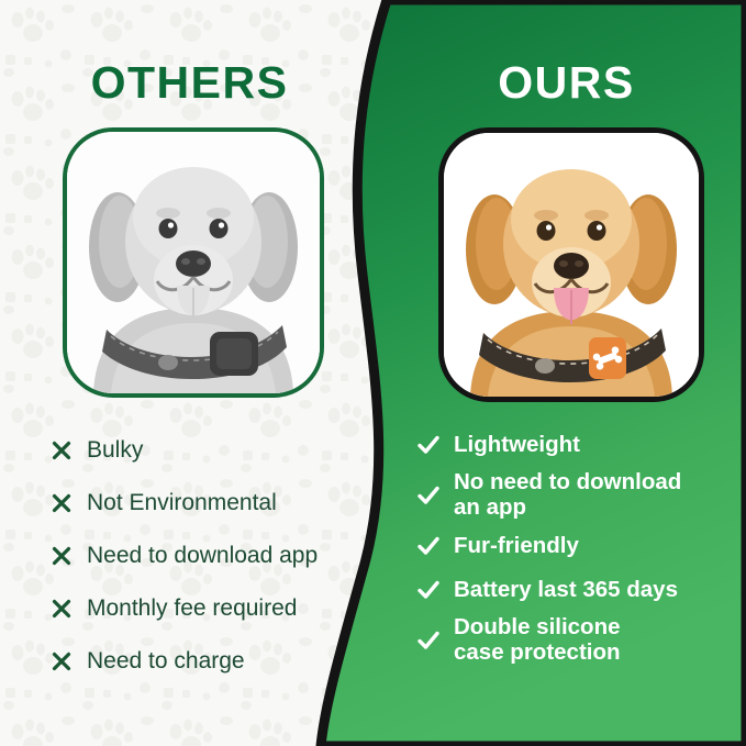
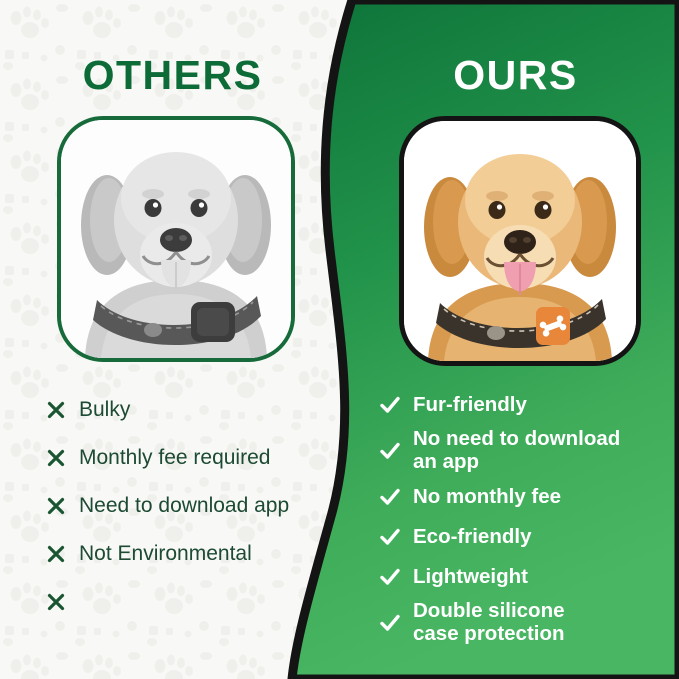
  OTHERS
  OURS
  Bulky
- Not Environmental
+ Monthly fee required
  Need to download app
- Monthly fee required
+ Not Environmental
- Need to charge
- Lightweight
+ Fur-friendly
  No need to download
  an app
+ No monthly fee
+ Eco-friendly
- Fur-friendly
+ Lightweight
- Battery last 365 days
  Double silicone
  case protection
